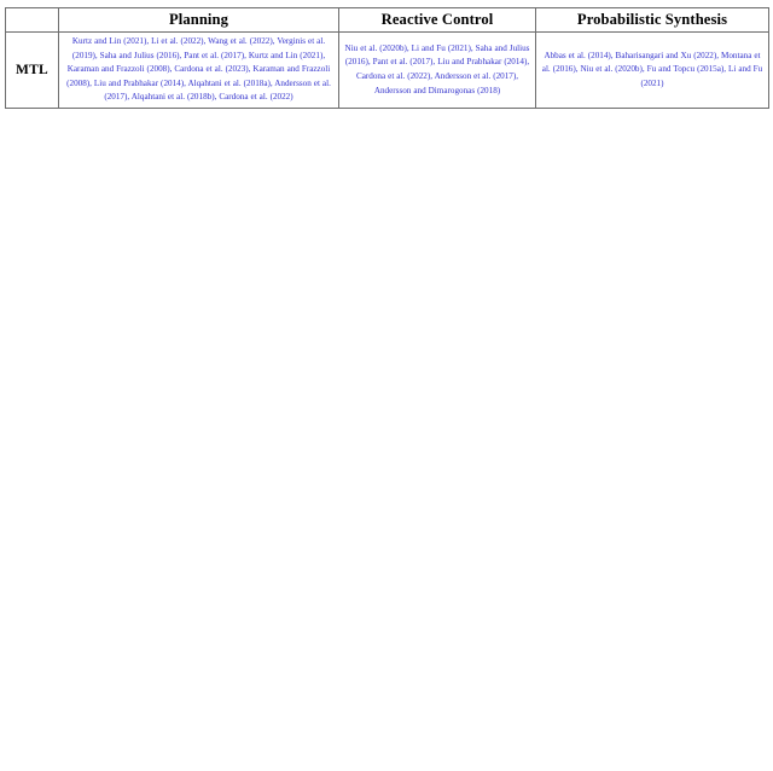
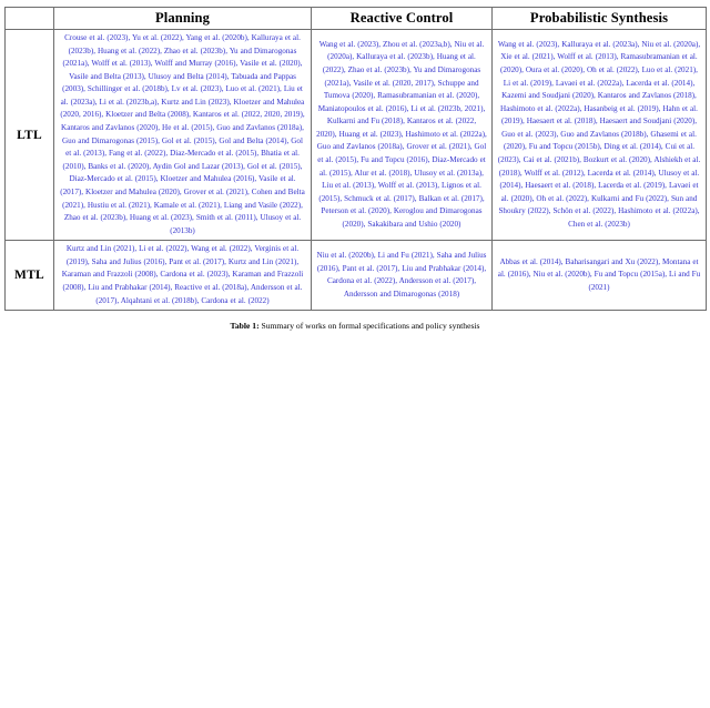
  	Planning	Reactive Control	Probabilistic Synthesis
+ LTL	Crouse et al. (2023), Yu et al. (2022), Yang et al. (2020b), Kalluraya et al. (2023b), Huang et al. (2022), Zhao et al. (2023b), Yu and Dimarogonas (2021a), Wolff et al. (2013), Wolff and Murray (2016), Vasile et al. (2020), Vasile and Belta (2013), Ulusoy and Belta (2014), Tabuada and Pappas (2003), Schillinger et al. (2018b), Lv et al. (2023), Luo et al. (2021), Liu et al. (2023a), Li et al. (2023b,a), Kurtz and Lin (2023), Kloetzer and Mahulea (2020, 2016), Kloetzer and Belta (2008), Kantaros et al. (2022, 2020, 2019), Kantaros and Zavlanos (2020), He et al. (2015), Guo and Zavlanos (2018a), Guo and Dimarogonas (2015), Gol et al. (2015), Gol and Belta (2014), Gol et al. (2013), Fang et al. (2022), Diaz-Mercado et al. (2015), Bhatia et al. (2010), Banks et al. (2020), Aydin Gol and Lazar (2013), Gol et al. (2015), Diaz-Mercado et al. (2015), Kloetzer and Mahulea (2016), Vasile et al. (2017), Kloetzer and Mahulea (2020), Grover et al. (2021), Cohen and Belta (2021), Hustiu et al. (2021), Kamale et al. (2021), Liang and Vasile (2022), Zhao et al. (2023b), Huang et al. (2023), Smith et al. (2011), Ulusoy et al. (2013b)	Wang et al. (2023), Zhou et al. (2023a,b), Niu et al. (2020a), Kalluraya et al. (2023b), Huang et al. (2022), Zhao et al. (2023b), Yu and Dimarogonas (2021a), Vasile et al. (2020, 2017), Schuppe and Tumova (2020), Ramasubramanian et al. (2020), Maniatopoulos et al. (2016), Li et al. (2023b, 2021), Kulkarni and Fu (2018), Kantaros et al. (2022, 2020), Huang et al. (2023), Hashimoto et al. (2022a), Guo and Zavlanos (2018a), Grover et al. (2021), Gol et al. (2015), Fu and Topcu (2016), Diaz-Mercado et al. (2015), Alur et al. (2018), Ulusoy et al. (2013a), Liu et al. (2013), Wolff et al. (2013), Lignos et al. (2015), Schmuck et al. (2017), Balkan et al. (2017), Peterson et al. (2020), Keroglou and Dimarogonas (2020), Sakakibara and Ushio (2020)	Wang et al. (2023), Kalluraya et al. (2023a), Niu et al. (2020a), Xie et al. (2021), Wolff et al. (2013), Ramasubramanian et al. (2020), Oura et al. (2020), Oh et al. (2022), Luo et al. (2021), Li et al. (2019), Lavaei et al. (2022a), Lacerda et al. (2014), Kazemi and Soudjani (2020), Kantaros and Zavlanos (2018), Hashimoto et al. (2022a), Hasanbeig et al. (2019), Hahn et al. (2019), Haesaert et al. (2018), Haesaert and Soudjani (2020), Guo et al. (2023), Guo and Zavlanos (2018b), Ghasemi et al. (2020), Fu and Topcu (2015b), Ding et al. (2014), Cui et al. (2023), Cai et al. (2021b), Bozkurt et al. (2020), Alshiekh et al. (2018), Wolff et al. (2012), Lacerda et al. (2014), Ulusoy et al. (2014), Haesaert et al. (2018), Lacerda et al. (2019), Lavaei et al. (2020), Oh et al. (2022), Kulkarni and Fu (2022), Sun and Shoukry (2022), Schön et al. (2022), Hashimoto et al. (2022a), Chen et al. (2023b)
- MTL	Kurtz and Lin (2021), Li et al. (2022), Wang et al. (2022), Verginis et al. (2019), Saha and Julius (2016), Pant et al. (2017), Kurtz and Lin (2021), Karaman and Frazzoli (2008), Cardona et al. (2023), Karaman and Frazzoli (2008), Liu and Prabhakar (2014), Alqahtani et al. (2018a), Andersson et al. (2017), Alqahtani et al. (2018b), Cardona et al. (2022)	Niu et al. (2020b), Li and Fu (2021), Saha and Julius (2016), Pant et al. (2017), Liu and Prabhakar (2014), Cardona et al. (2022), Andersson et al. (2017), Andersson and Dimarogonas (2018)	Abbas et al. (2014), Baharisangari and Xu (2022), Montana et al. (2016), Niu et al. (2020b), Fu and Topcu (2015a), Li and Fu (2021)
+ MTL	Kurtz and Lin (2021), Li et al. (2022), Wang et al. (2022), Verginis et al. (2019), Saha and Julius (2016), Pant et al. (2017), Kurtz and Lin (2021), Karaman and Frazzoli (2008), Cardona et al. (2023), Karaman and Frazzoli (2008), Liu and Prabhakar (2014), Reactive et al. (2018a), Andersson et al. (2017), Alqahtani et al. (2018b), Cardona et al. (2022)	Niu et al. (2020b), Li and Fu (2021), Saha and Julius (2016), Pant et al. (2017), Liu and Prabhakar (2014), Cardona et al. (2022), Andersson et al. (2017), Andersson and Dimarogonas (2018)	Abbas et al. (2014), Baharisangari and Xu (2022), Montana et al. (2016), Niu et al. (2020b), Fu and Topcu (2015a), Li and Fu (2021)
+ Table 1: Summary of works on formal specifications and policy synthesis
